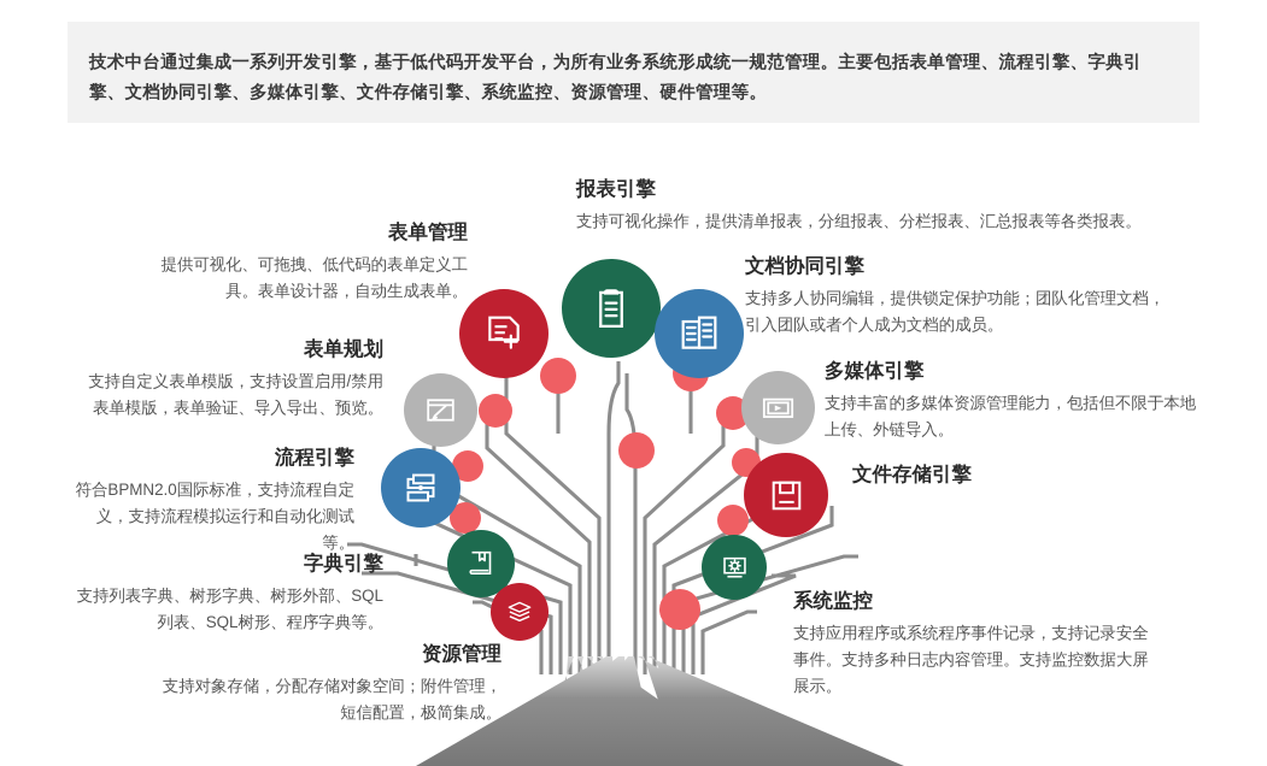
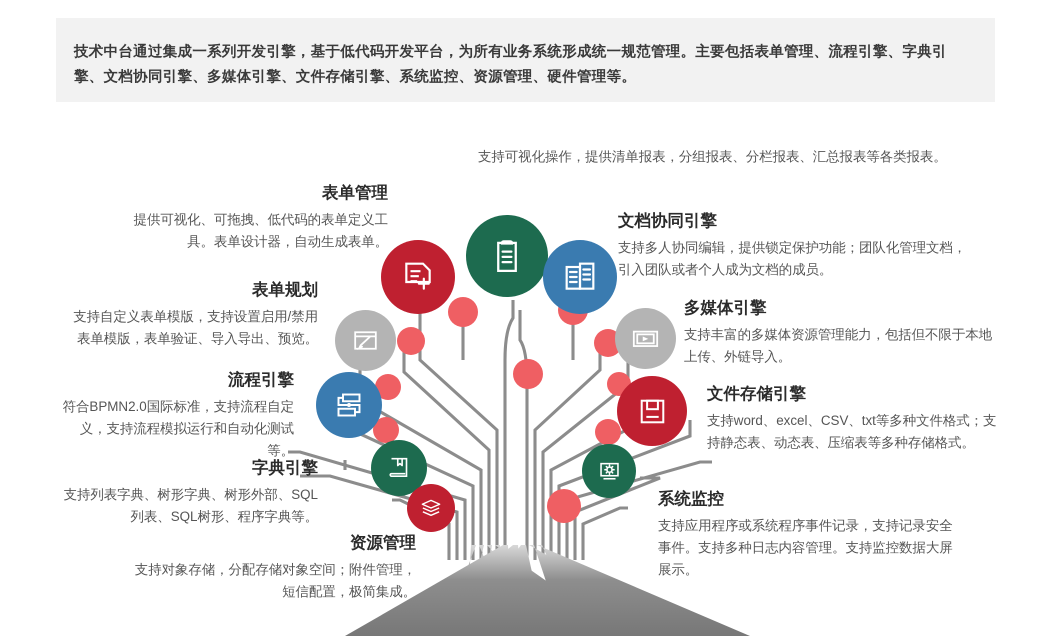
  技术中台通过集成一系列开发引擎，基于低代码开发平台，为所有业务系统形成统一规范管理。主要包括表单管理、流程引擎、字典引擎、文档协同引擎、多媒体引擎、文件存储引擎、系统监控、资源管理、硬件管理等。
- 报表引擎
  支持可视化操作，提供清单报表，分组报表、分栏报表、汇总报表等各类报表。
  表单管理
  提供可视化、可拖拽、低代码的表单定义工具。表单设计器，自动生成表单。
  文档协同引擎
  支持多人协同编辑，提供锁定保护功能；团队化管理文档，引入团队或者个人成为文档的成员。
  表单规划
  支持自定义表单模版，支持设置启用/禁用表单模版，表单验证、导入导出、预览。
  多媒体引擎
  支持丰富的多媒体资源管理能力，包括但不限于本地上传、外链导入。
  流程引擎
  符合BPMN2.0国际标准，支持流程自定义，支持流程模拟运行和自动化测试等。
  文件存储引擎
+ 支持word、excel、CSV、txt等多种文件格式；支持静态表、动态表、压缩表等多种存储格式。
  字典引擎
  支持列表字典、树形字典、树形外部、SQL列表、SQL树形、程序字典等。
  系统监控
  支持应用程序或系统程序事件记录，支持记录安全事件。支持多种日志内容管理。支持监控数据大屏展示。
  资源管理
  支持对象存储，分配存储对象空间；附件管理，短信配置，极简集成。
